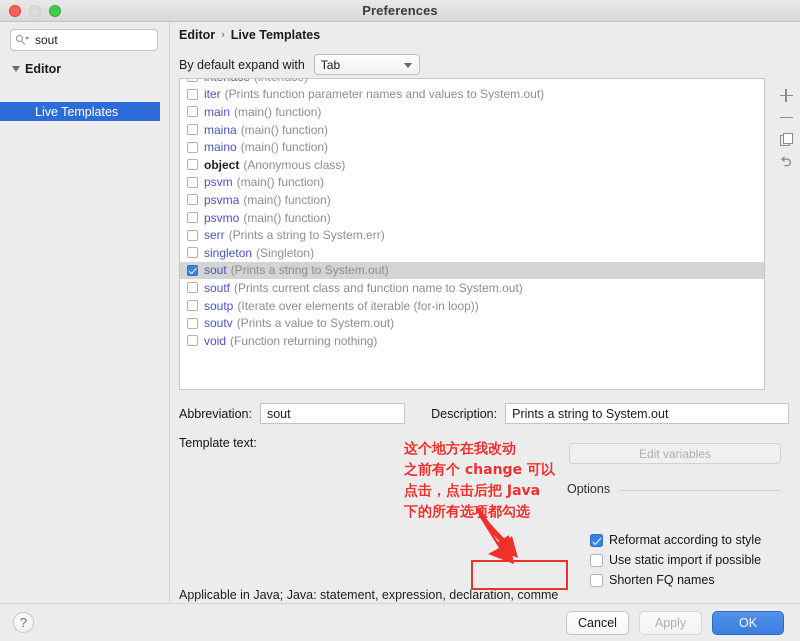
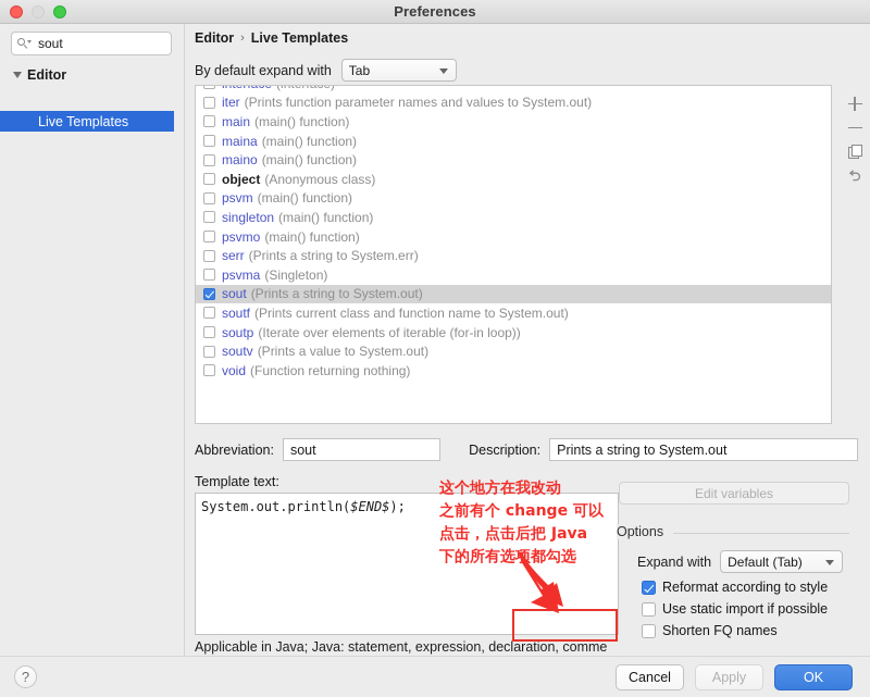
  Preferences
  sout
  Editor
  Live Templates
  Editor
  ›
  Live Templates
  By default expand with
  Tab
  iter
  (Prints function parameter names and values to System.out)
  main
  (main() function)
  maina
  (main() function)
  maino
  (main() function)
  object
  (Anonymous class)
  psvm
  (main() function)
- psvma
+ singleton
  (main() function)
  psvmo
  (main() function)
  serr
  (Prints a string to System.err)
- singleton
+ psvma
  (Singleton)
  sout
  (Prints a string to System.out)
  soutf
  (Prints current class and function name to System.out)
  soutp
  (Iterate over elements of iterable (for-in loop))
  soutv
  (Prints a value to System.out)
  void
  (Function returning nothing)
  Abbreviation:
  sout
  Description:
  Prints a string to System.out
  Template text:
+ System.out.println($END$);
  Edit variables
  Options
+ Expand with
+ Default (Tab)
  Reformat according to style
  Use static import if possible
  Shorten FQ names
  Applicable in Java; Java: statement, expression, declaration, comme
  这个地方在我改动
  之前有个 change 可以
  点击，点击后把 Java
  下的所有选都勾选
  ?
  Cancel
  Apply
  OK
